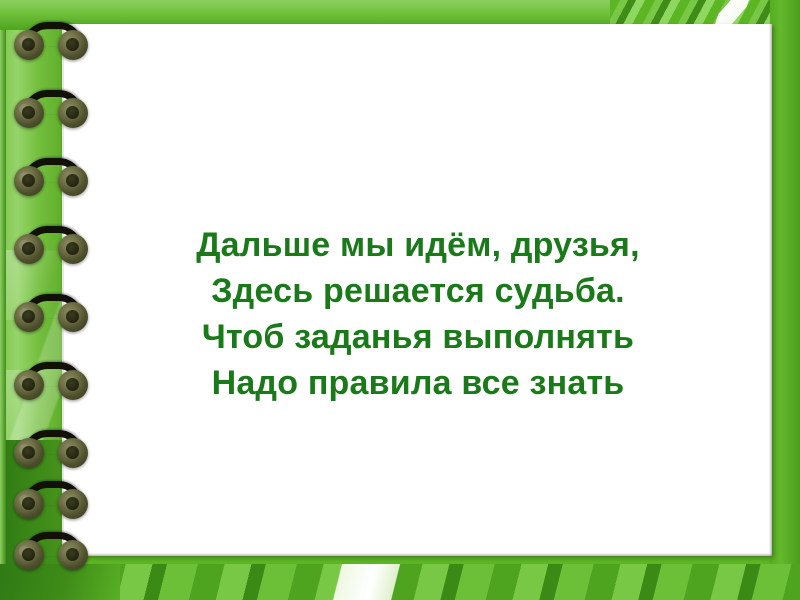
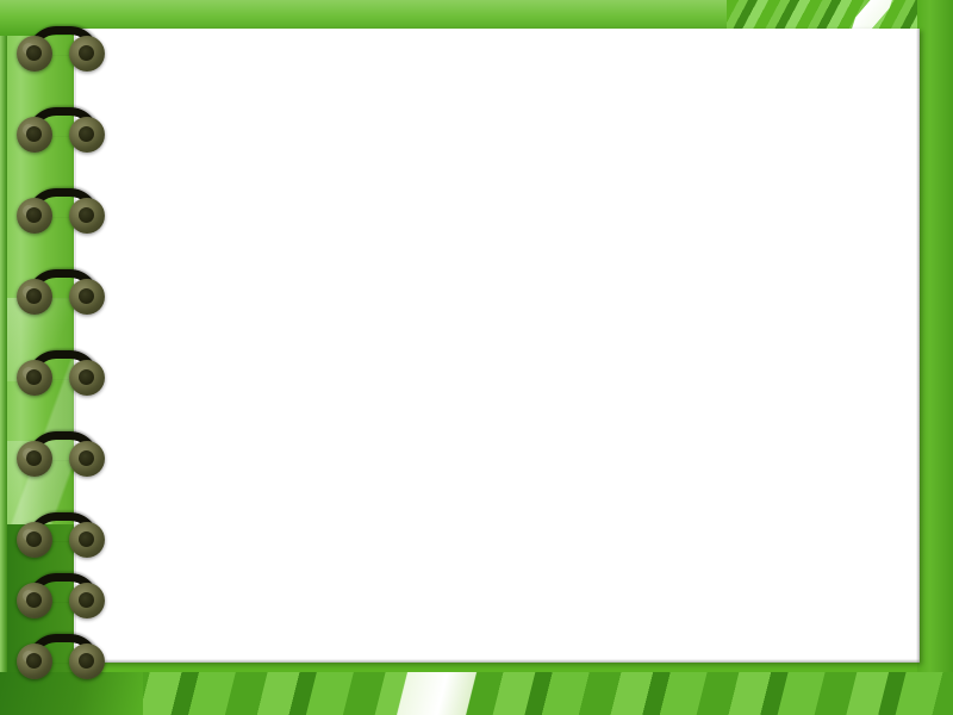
- Дальше мы идём, друзья,
- Здесь решается судьба.
- Чтоб заданья выполнять
- Надо правила все знать
